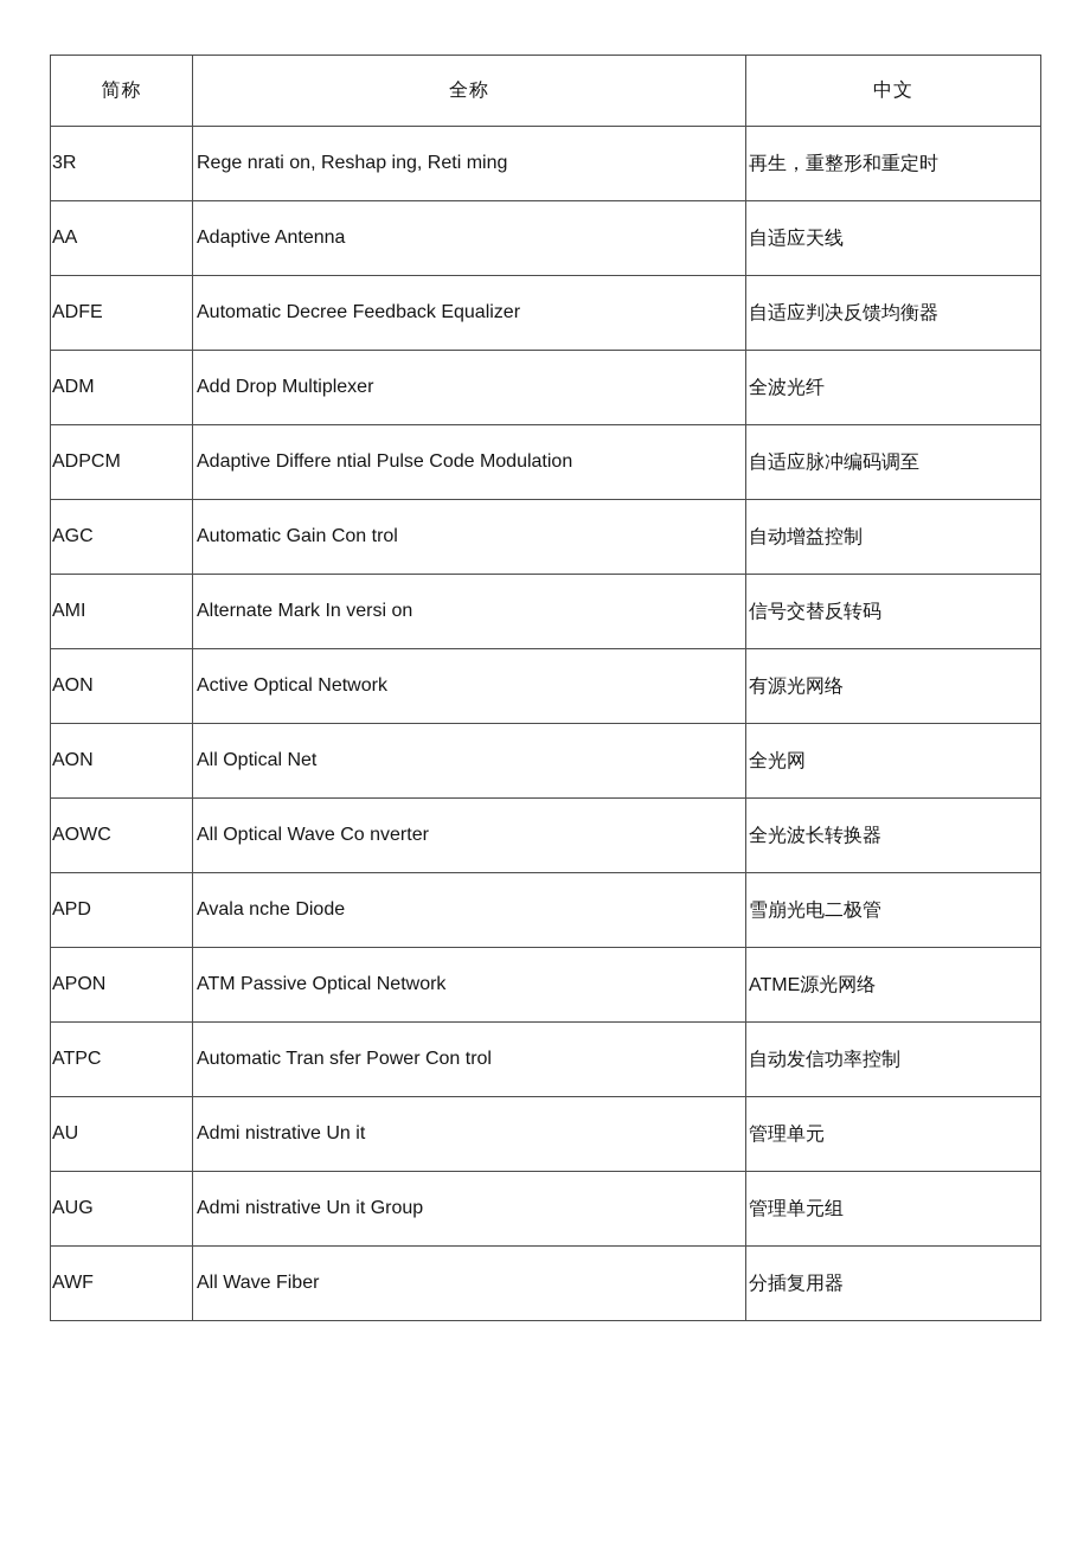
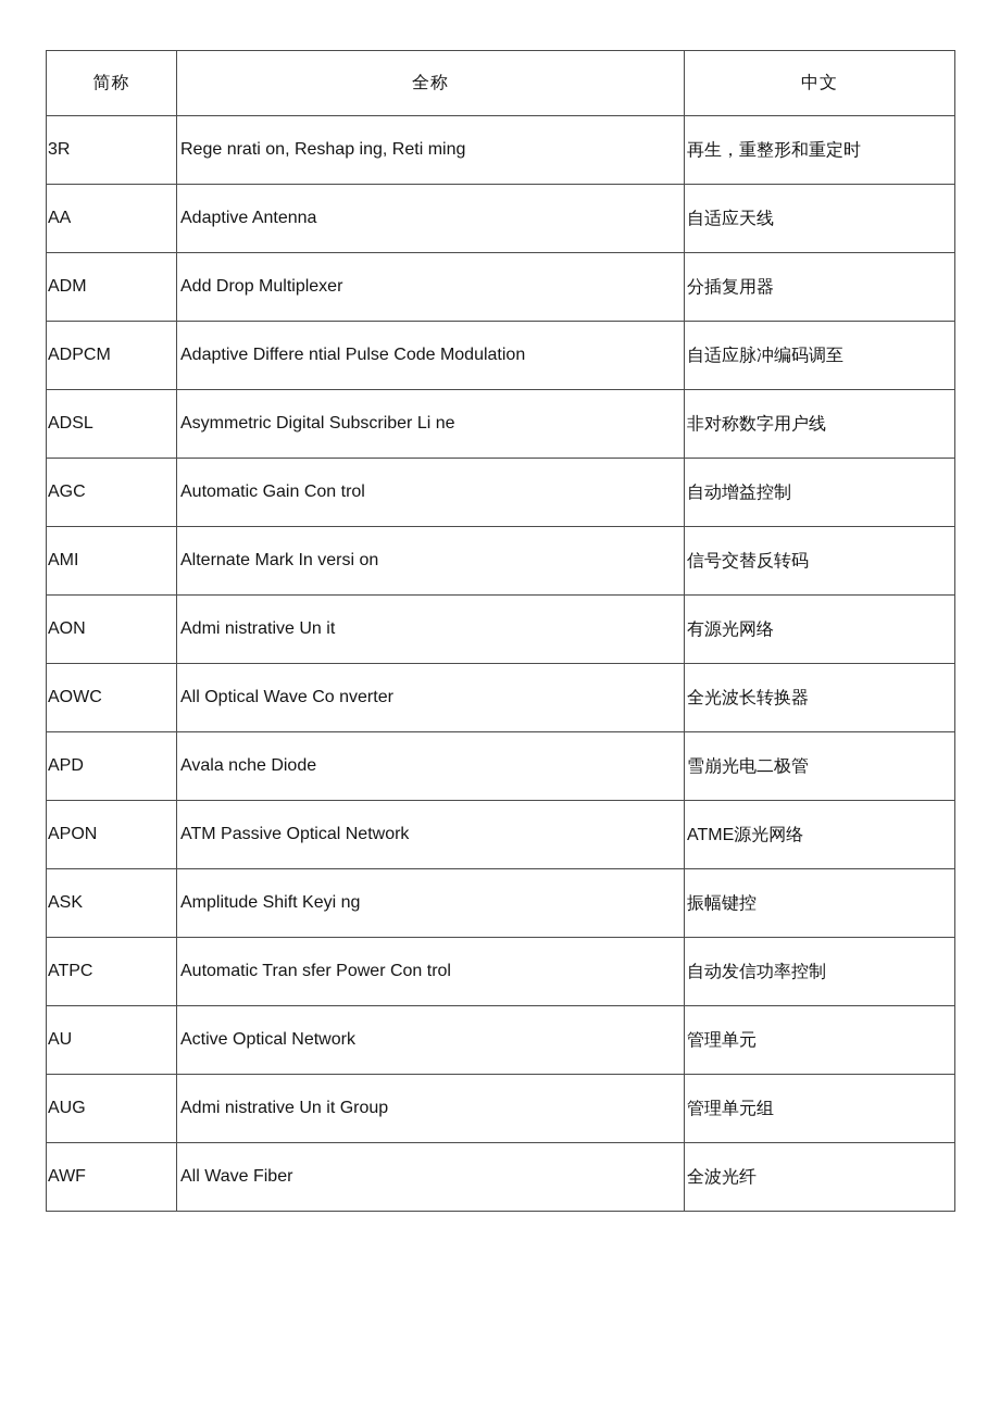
  简称	全称	中文
  3R	Rege nrati on, Reshap ing, Reti ming	再生，重整形和重定时
  AA	Adaptive Antenna	自适应天线
- ADFE	Automatic Decree Feedback Equalizer	自适应判决反馈均衡器
- ADM	Add Drop Multiplexer	全波光纤
+ ADM	Add Drop Multiplexer	分插复用器
  ADPCM	Adaptive Differe ntial Pulse Code Modulation	自适应脉冲编码调至
+ ADSL	Asymmetric Digital Subscriber Li ne	非对称数字用户线
  AGC	Automatic Gain Con trol	自动增益控制
  AMI	Alternate Mark In versi on	信号交替反转码
- AON	Active Optical Network	有源光网络
+ AON	Admi nistrative Un it	有源光网络
- AON	All Optical Net	全光网
  AOWC	All Optical Wave Co nverter	全光波长转换器
  APD	Avala nche Diode	雪崩光电二极管
  APON	ATM Passive Optical Network	ATME源光网络
+ ASK	Amplitude Shift Keyi ng	振幅键控
  ATPC	Automatic Tran sfer Power Con trol	自动发信功率控制
- AU	Admi nistrative Un it	管理单元
+ AU	Active Optical Network	管理单元
  AUG	Admi nistrative Un it Group	管理单元组
- AWF	All Wave Fiber	分插复用器
+ AWF	All Wave Fiber	全波光纤
